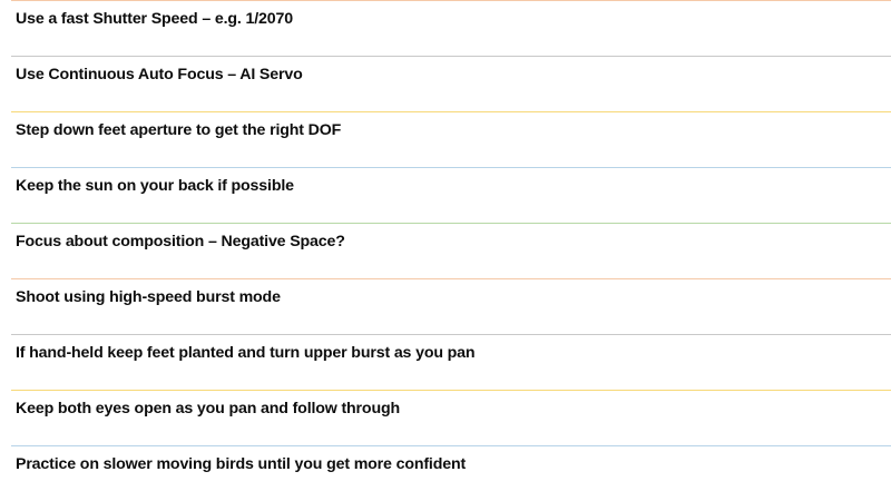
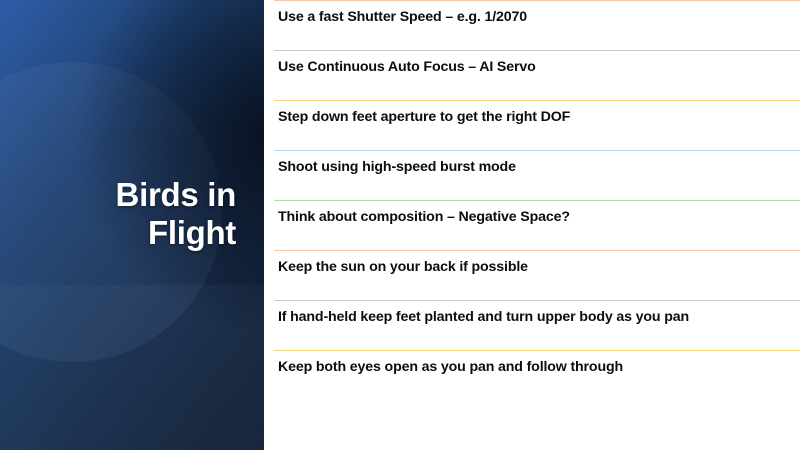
+ Birds in
+ Flight
  Use a fast Shutter Speed – e.g. 1/2070
  Use Continuous Auto Focus – AI Servo
  Step down feet aperture to get the right DOF
- Keep the sun on your back if possible
+ Shoot using high-speed burst mode
- Focus about composition – Negative Space?
+ Think about composition – Negative Space?
- Shoot using high-speed burst mode
+ Keep the sun on your back if possible
- If hand-held keep feet planted and turn upper burst as you pan
+ If hand-held keep feet planted and turn upper body as you pan
  Keep both eyes open as you pan and follow through
- Practice on slower moving birds until you get more confident
